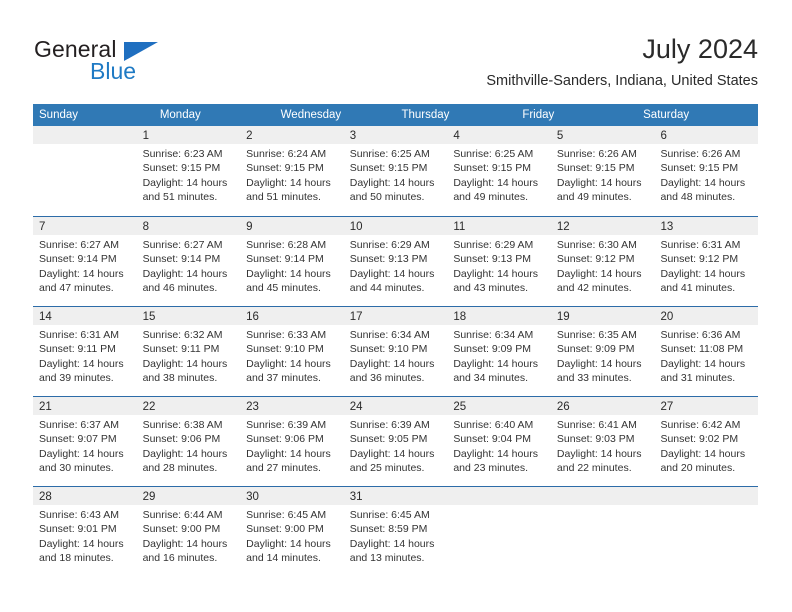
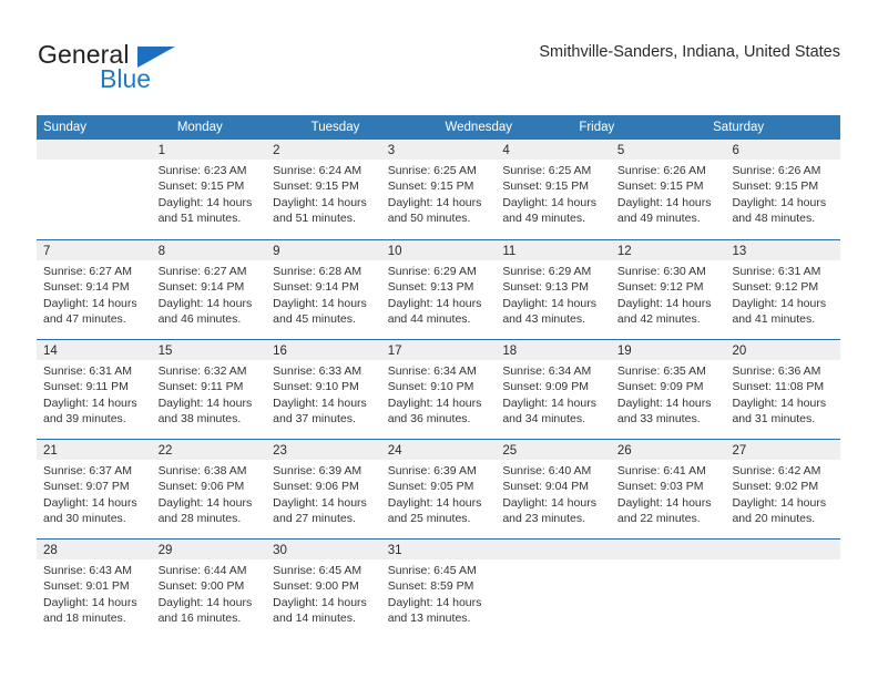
  General
  Blue
- July 2024
  Smithville-Sanders, Indiana, United States
  Sunday
  Monday
+ Tuesday
  Wednesday
- Thursday
  Friday
  Saturday
  1
  Sunrise: 6:23 AM
  Sunset: 9:15 PM
  Daylight: 14 hours
  and 51 minutes.
  2
  Sunrise: 6:24 AM
  Sunset: 9:15 PM
  Daylight: 14 hours
  and 51 minutes.
  3
  Sunrise: 6:25 AM
  Sunset: 9:15 PM
  Daylight: 14 hours
  and 50 minutes.
  4
  Sunrise: 6:25 AM
  Sunset: 9:15 PM
  Daylight: 14 hours
  and 49 minutes.
  5
  Sunrise: 6:26 AM
  Sunset: 9:15 PM
  Daylight: 14 hours
  and 49 minutes.
  6
  Sunrise: 6:26 AM
  Sunset: 9:15 PM
  Daylight: 14 hours
  and 48 minutes.
  7
  Sunrise: 6:27 AM
  Sunset: 9:14 PM
  Daylight: 14 hours
  and 47 minutes.
  8
  Sunrise: 6:27 AM
  Sunset: 9:14 PM
  Daylight: 14 hours
  and 46 minutes.
  9
  Sunrise: 6:28 AM
  Sunset: 9:14 PM
  Daylight: 14 hours
  and 45 minutes.
  10
  Sunrise: 6:29 AM
  Sunset: 9:13 PM
  Daylight: 14 hours
  and 44 minutes.
  11
  Sunrise: 6:29 AM
  Sunset: 9:13 PM
  Daylight: 14 hours
  and 43 minutes.
  12
  Sunrise: 6:30 AM
  Sunset: 9:12 PM
  Daylight: 14 hours
  and 42 minutes.
  13
  Sunrise: 6:31 AM
  Sunset: 9:12 PM
  Daylight: 14 hours
  and 41 minutes.
  14
  Sunrise: 6:31 AM
  Sunset: 9:11 PM
  Daylight: 14 hours
  and 39 minutes.
  15
  Sunrise: 6:32 AM
  Sunset: 9:11 PM
  Daylight: 14 hours
  and 38 minutes.
  16
  Sunrise: 6:33 AM
  Sunset: 9:10 PM
  Daylight: 14 hours
  and 37 minutes.
  17
  Sunrise: 6:34 AM
  Sunset: 9:10 PM
  Daylight: 14 hours
  and 36 minutes.
  18
  Sunrise: 6:34 AM
  Sunset: 9:09 PM
  Daylight: 14 hours
  and 34 minutes.
  19
  Sunrise: 6:35 AM
  Sunset: 9:09 PM
  Daylight: 14 hours
  and 33 minutes.
  20
  Sunrise: 6:36 AM
  Sunset: 11:08 PM
  Daylight: 14 hours
  and 31 minutes.
  21
  Sunrise: 6:37 AM
  Sunset: 9:07 PM
  Daylight: 14 hours
  and 30 minutes.
  22
  Sunrise: 6:38 AM
  Sunset: 9:06 PM
  Daylight: 14 hours
  and 28 minutes.
  23
  Sunrise: 6:39 AM
  Sunset: 9:06 PM
  Daylight: 14 hours
  and 27 minutes.
  24
  Sunrise: 6:39 AM
  Sunset: 9:05 PM
  Daylight: 14 hours
  and 25 minutes.
  25
  Sunrise: 6:40 AM
  Sunset: 9:04 PM
  Daylight: 14 hours
  and 23 minutes.
  26
  Sunrise: 6:41 AM
  Sunset: 9:03 PM
  Daylight: 14 hours
  and 22 minutes.
  27
  Sunrise: 6:42 AM
  Sunset: 9:02 PM
  Daylight: 14 hours
  and 20 minutes.
  28
  Sunrise: 6:43 AM
  Sunset: 9:01 PM
  Daylight: 14 hours
  and 18 minutes.
  29
  Sunrise: 6:44 AM
  Sunset: 9:00 PM
  Daylight: 14 hours
  and 16 minutes.
  30
  Sunrise: 6:45 AM
  Sunset: 9:00 PM
  Daylight: 14 hours
  and 14 minutes.
  31
  Sunrise: 6:45 AM
  Sunset: 8:59 PM
  Daylight: 14 hours
  and 13 minutes.
